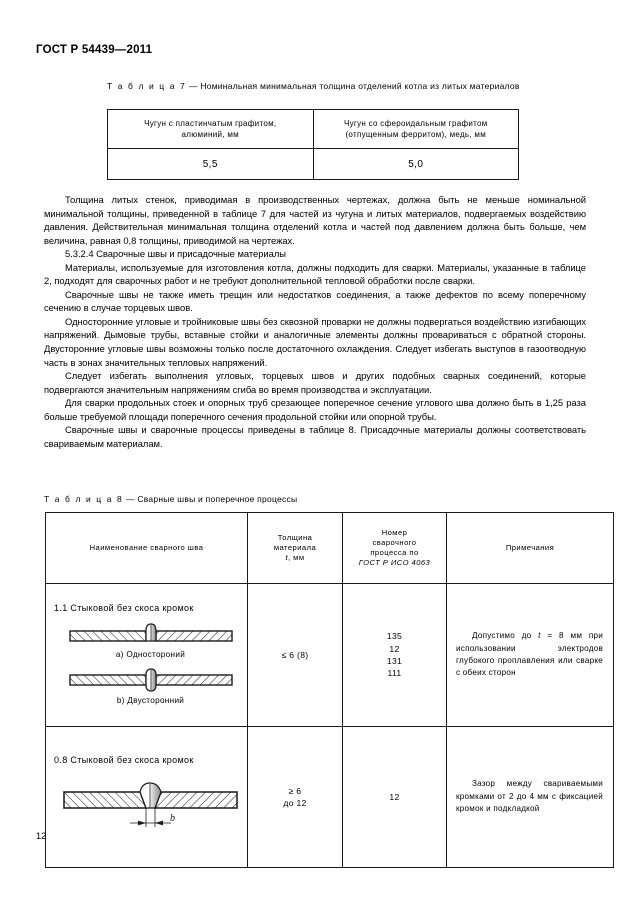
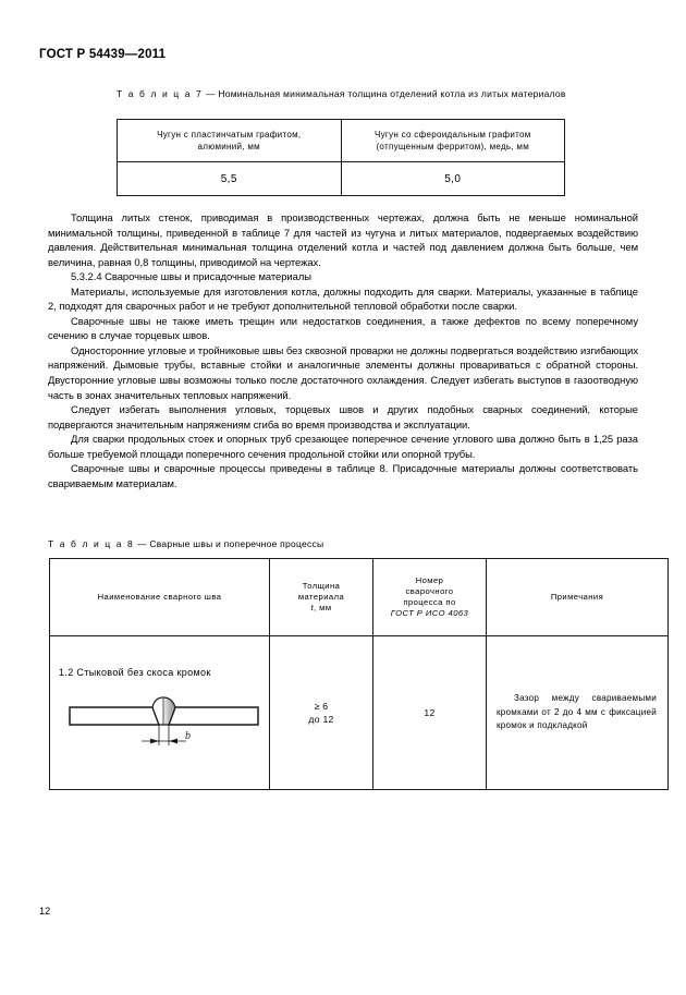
  ГОСТ Р 54439—2011
  Т а б л и ц а 7 — Номинальная минимальная толщина отделений котла из литых материалов
  Чугун с пластинчатым графитом, алюминий, мм	Чугун со сфероидальным графитом (отпущенным ферритом), медь, мм
  5,5	5,0
  Толщина литых стенок, приводимая в производственных чертежах, должна быть не меньше номинальной минимальной толщины, приведенной в таблице 7 для частей из чугуна и литых материалов, подвергаемых воздействию давления. Действительная минимальная толщина отделений котла и частей под давлением должна быть больше, чем величина, равная 0,8 толщины, приводимой на чертежах.
  5.3.2.4 Сварочные швы и присадочные материалы
  Материалы, используемые для изготовления котла, должны подходить для сварки. Материалы, указанные в таблице 2, подходят для сварочных работ и не требуют дополнительной тепловой обработки после сварки.
  Сварочные швы не также иметь трещин или недостатков соединения, а также дефектов по всему поперечному сечению в случае торцевых швов.
  Односторонние угловые и тройниковые швы без сквозной проварки не должны подвергаться воздействию изгибающих напряжений. Дымовые трубы, вставные стойки и аналогичные элементы должны провариваться с обратной стороны. Двусторонние угловые швы возможны только после достаточного охлаждения. Следует избегать выступов в газоотводную часть в зонах значительных тепловых напряжений.
  Следует избегать выполнения угловых, торцевых швов и других подобных сварных соединений, которые подвергаются значительным напряжениям сгиба во время производства и эксплуатации.
  Для сварки продольных стоек и опорных труб срезающее поперечное сечение углового шва должно быть в 1,25 раза больше требуемой площади поперечного сечения продольной стойки или опорной трубы.
  Сварочные швы и сварочные процессы приведены в таблице 8. Присадочные материалы должны соответствовать свариваемым материалам.
  Т а б л и ц а 8 — Сварные швы и поперечное процессы
  Наименование сварного шва	Толщина материала t, мм	Номер сварочного процесса по ГОСТ Р ИСО 4063	Примечания
- 1.1 Стыковой без скоса кромок а) Одностороний b) Двусторонний	≤ 6 (8)	135 12 131 111	Допустимо до t = 8 мм при использовании электродов глубокого проплавления или сварке с обеих сторон
- 0.8 Стыковой без скоса кромок b	≥ 6 до 12	12	Зазор между свариваемыми кромками от 2 до 4 мм с фиксацией кромок и подкладкой
+ 1.2 Стыковой без скоса кромок b	≥ 6 до 12	12	Зазор между свариваемыми кромками от 2 до 4 мм с фиксацией кромок и подкладкой
  12
